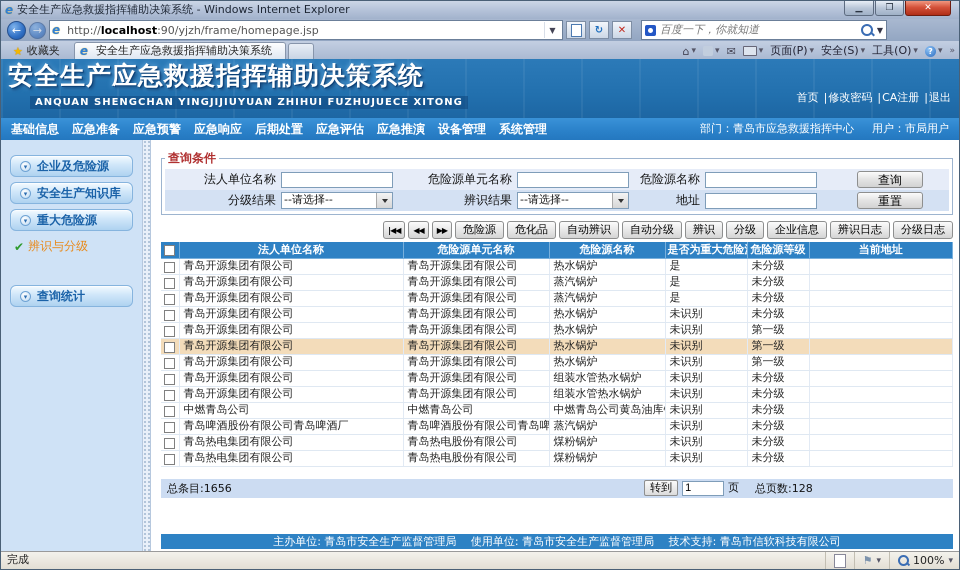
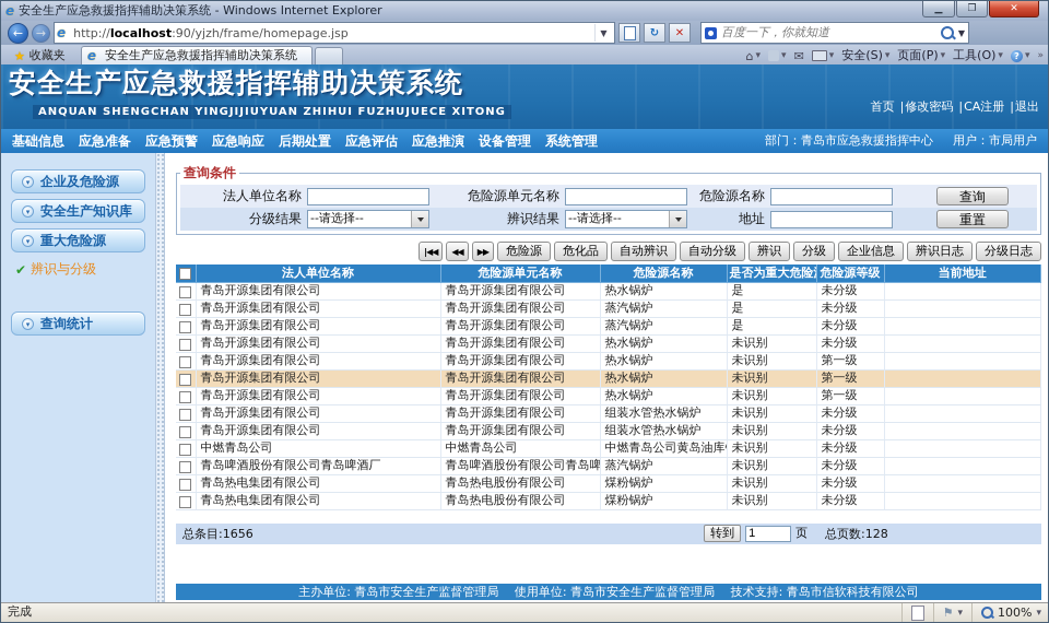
  e
  安全生产应急救援指挥辅助决策系统 - Windows Internet Explorer
  ▁
  ❐
  ✕
  ←
  →
  e
  http://localhost:90/yjzh/frame/homepage.jsp
  ▼
  ↻
  ✕
  百度一下，你就知道
  ▼
  ★
  收藏夹
  e
  安全生产应急救援指挥辅助决策系统
  ⌂
  ▾
  ▾
  ✉
  ▾
- 页面(P)
+ 安全(S)
  ▾
- 安全(S)
+ 页面(P)
  ▾
  工具(O)
  ▾
  ?
  ▾
  »
  安全生产应急救援指挥辅助决策系统
  ANQUAN SHENGCHAN YINGJIJIUYUAN ZHIHUI FUZHUJUECE XITONG
  首页 |修改密码 |CA注册 |退出
  基础信息
  应急准备
  应急预警
  应急响应
  后期处置
  应急评估
  应急推演
  设备管理
  系统管理
  部门：青岛市应急救援指挥中心
  用户：市局用户
  ▾
  企业及危险源
  ▾
  安全生产知识库
  ▾
  重大危险源
  ✔
  辨识与分级
  ▾
  查询统计
  查询条件
  法人单位名称
  危险源单元名称
  危险源名称
  查询
  分级结果
  --请选择--
  辨识结果
  --请选择--
  地址
  重置
  |◀◀
  ◀◀
  ▶▶
  危险源
  危化品
  自动辨识
  自动分级
  辨识
  分级
  企业信息
  辨识日志
  分级日志
  	法人单位名称	危险源单元名称	危险源名称	是否为重大危险	危险源等级	当前地址
  	青岛开源集团有限公司	青岛开源集团有限公司	热水锅炉	是	未分级
  	青岛开源集团有限公司	青岛开源集团有限公司	蒸汽锅炉	是	未分级
  	青岛开源集团有限公司	青岛开源集团有限公司	蒸汽锅炉	是	未分级
  	青岛开源集团有限公司	青岛开源集团有限公司	热水锅炉	未识别	未分级
  	青岛开源集团有限公司	青岛开源集团有限公司	热水锅炉	未识别	第一级
  	青岛开源集团有限公司	青岛开源集团有限公司	热水锅炉	未识别	第一级
  	青岛开源集团有限公司	青岛开源集团有限公司	热水锅炉	未识别	第一级
  	青岛开源集团有限公司	青岛开源集团有限公司	组装水管热水锅炉	未识别	未分级
  	青岛开源集团有限公司	青岛开源集团有限公司	组装水管热水锅炉	未识别	未分级
  	中燃青岛公司	中燃青岛公司	中燃青岛公司黄岛油库	未识别	未分级
  	青岛啤酒股份有限公司青岛啤酒厂	青岛啤酒股份有限公司青岛啤	蒸汽锅炉	未识别	未分级
  	青岛热电集团有限公司	青岛热电股份有限公司	煤粉锅炉	未识别	未分级
  	青岛热电集团有限公司	青岛热电股份有限公司	煤粉锅炉	未识别	未分级
  总条目:1656
  转到
  1
  页
  总页数:128
  主办单位: 青岛市安全生产监督管理局 使用单位: 青岛市安全生产监督管理局 技术支持: 青岛市信软科技有限公司
  完成
  ⚑
  ▾
  100%
  ▾
